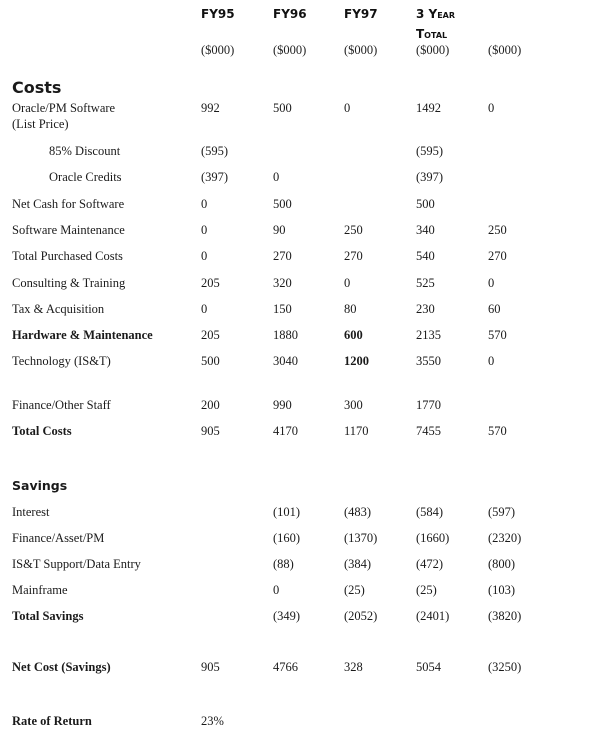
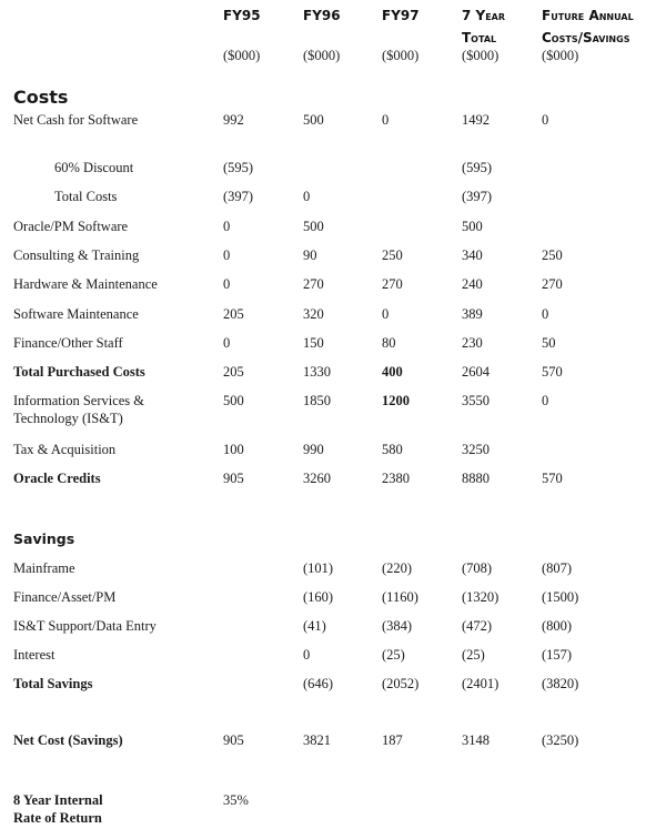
  FY95
  FY96
  FY97
- 3 Year
+ 7 Year
  Total
+ Future Annual
+ Costs/Savings
  ($000)
  ($000)
  ($000)
  ($000)
  ($000)
  Costs
- Oracle/PM Software
+ Net Cash for Software
- (List Price)
  992
  500
  0
  1492
  0
- 85% Discount
+ 60% Discount
  (595)
  (595)
- Oracle Credits
+ Total Costs
  (397)
  0
  (397)
- Net Cash for Software
+ Oracle/PM Software
  0
  500
  500
- Software Maintenance
+ Consulting & Training
  0
  90
  250
  340
  250
- Total Purchased Costs
+ Hardware & Maintenance
  0
  270
  270
- 540
+ 240
  270
- Consulting & Training
+ Software Maintenance
  205
  320
  0
- 525
+ 389
  0
- Tax & Acquisition
+ Finance/Other Staff
  0
  150
  80
  230
- 60
+ 50
- Hardware & Maintenance
+ Total Purchased Costs
  205
- 1880
+ 1330
- 600
+ 400
- 2135
+ 2604
  570
+ Information Services &
  Technology (IS&T)
  500
- 3040
+ 1850
  1200
  3550
  0
- Finance/Other Staff
+ Tax & Acquisition
- 200
+ 100
  990
- 300
+ 580
- 1770
+ 3250
- Total Costs
+ Oracle Credits
  905
- 4170
+ 3260
- 1170
+ 2380
- 7455
+ 8880
  570
  Savings
- Interest
+ Mainframe
  (101)
- (483)
+ (220)
- (584)
+ (708)
- (597)
+ (807)
  Finance/Asset/PM
  (160)
- (1370)
+ (1160)
- (1660)
+ (1320)
- (2320)
+ (1500)
  IS&T Support/Data Entry
- (88)
+ (41)
  (384)
  (472)
  (800)
- Mainframe
+ Interest
  0
  (25)
  (25)
- (103)
+ (157)
  Total Savings
- (349)
+ (646)
  (2052)
  (2401)
  (3820)
  Net Cost (Savings)
  905
- 4766
+ 3821
- 328
+ 187
- 5054
+ 3148
  (3250)
+ 8 Year Internal
  Rate of Return
- 23%
+ 35%
